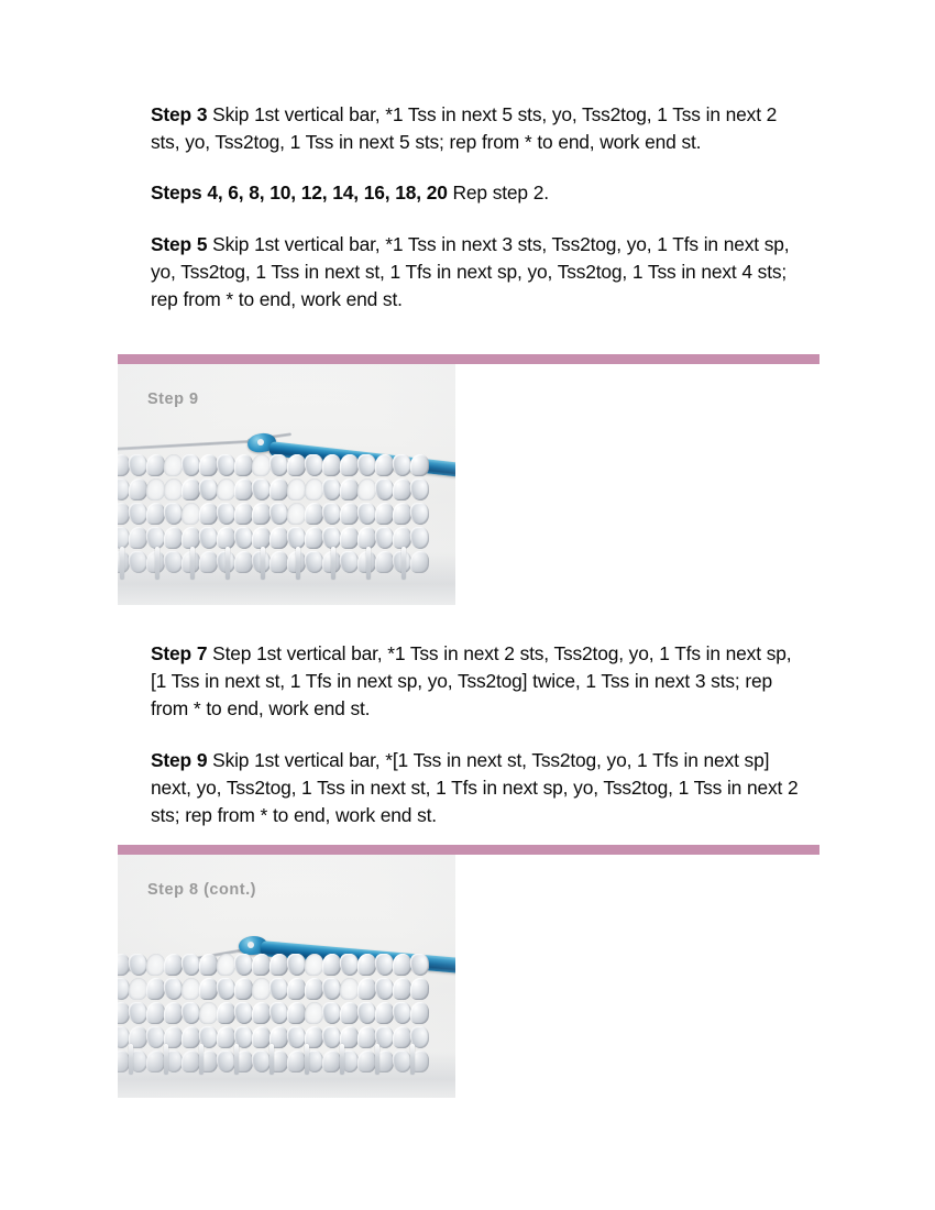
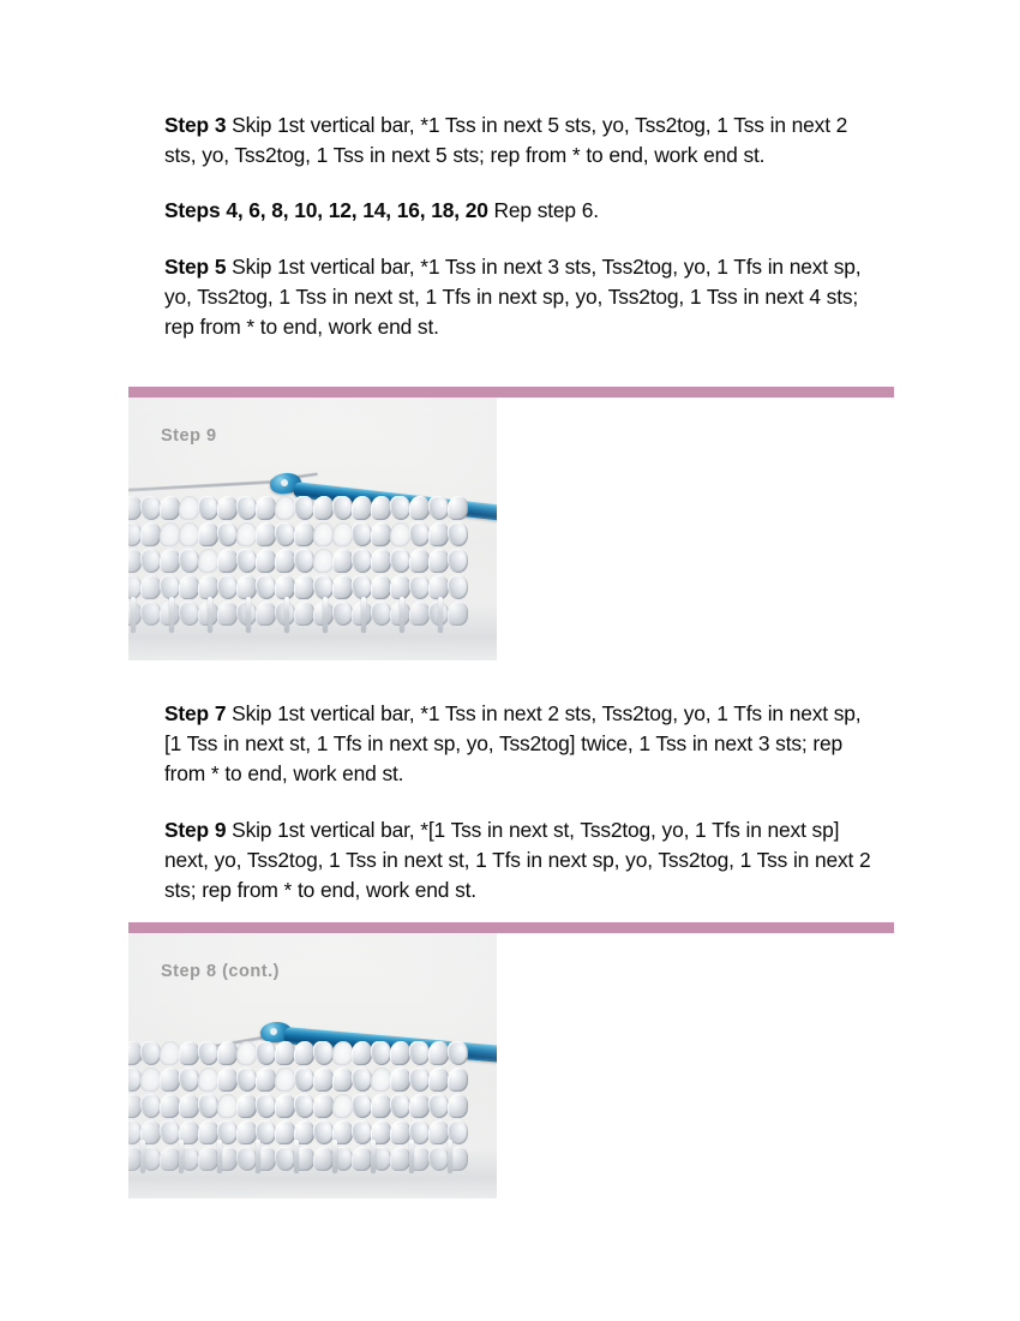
  Step 3 Skip 1st vertical bar, *1 Tss in next 5 sts, yo, Tss2tog, 1 Tss in next 2 sts, yo, Tss2tog, 1 Tss in next 5 sts; rep from * to end, work end st.
- Steps 4, 6, 8, 10, 12, 14, 16, 18, 20 Rep step 2.
+ Steps 4, 6, 8, 10, 12, 14, 16, 18, 20 Rep step 6.
  Step 5 Skip 1st vertical bar, *1 Tss in next 3 sts, Tss2tog, yo, 1 Tfs in next sp, yo, Tss2tog, 1 Tss in next st, 1 Tfs in next sp, yo, Tss2tog, 1 Tss in next 4 sts; rep from * to end, work end st.
  Step 9
- Step 7 Step 1st vertical bar, *1 Tss in next 2 sts, Tss2tog, yo, 1 Tfs in next sp, [1 Tss in next st, 1 Tfs in next sp, yo, Tss2tog] twice, 1 Tss in next 3 sts; rep from * to end, work end st.
+ Step 7 Skip 1st vertical bar, *1 Tss in next 2 sts, Tss2tog, yo, 1 Tfs in next sp, [1 Tss in next st, 1 Tfs in next sp, yo, Tss2tog] twice, 1 Tss in next 3 sts; rep from * to end, work end st.
  Step 9 Skip 1st vertical bar, *[1 Tss in next st, Tss2tog, yo, 1 Tfs in next sp] next, yo, Tss2tog, 1 Tss in next st, 1 Tfs in next sp, yo, Tss2tog, 1 Tss in next 2 sts; rep from * to end, work end st.
  Step 8 (cont.)
